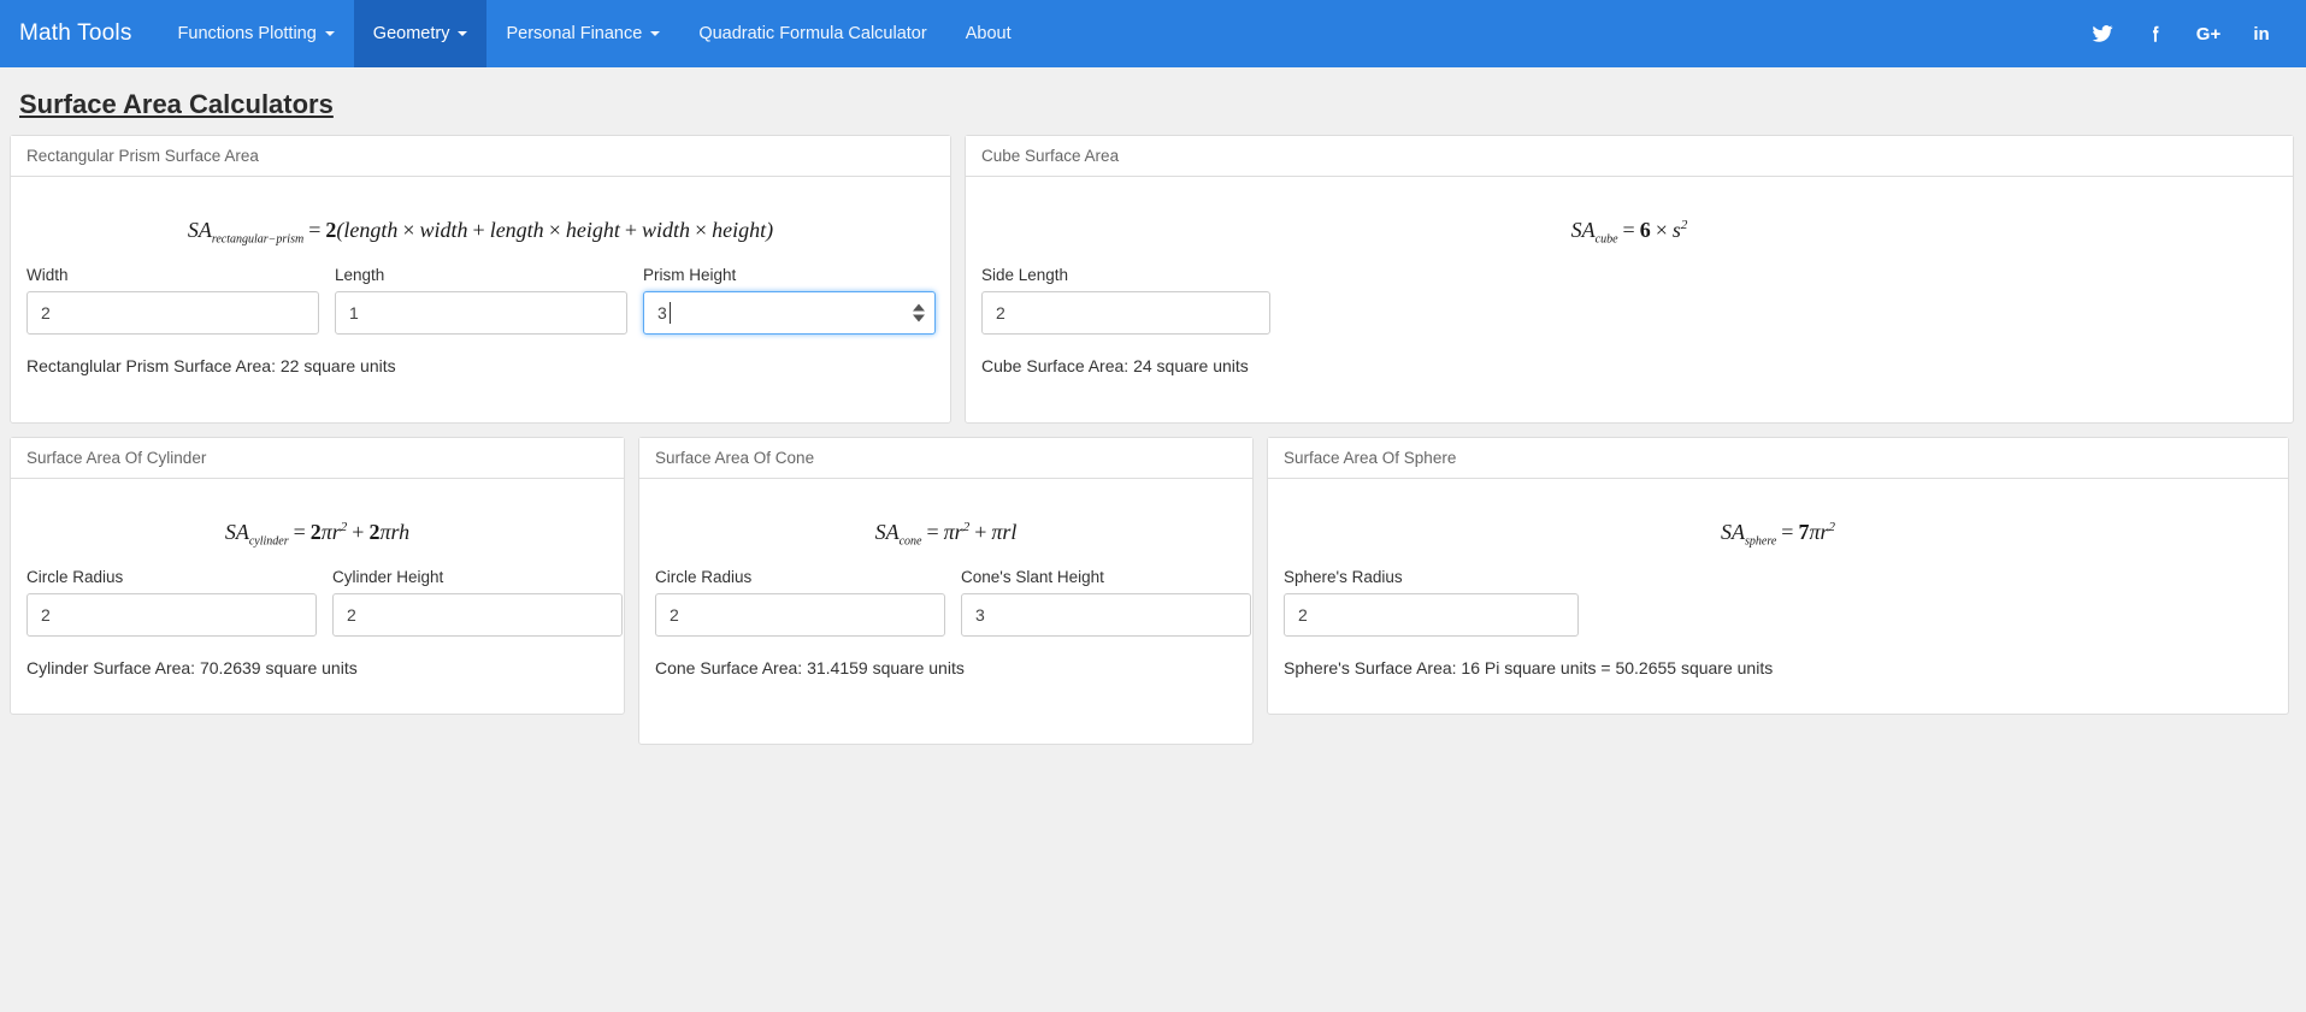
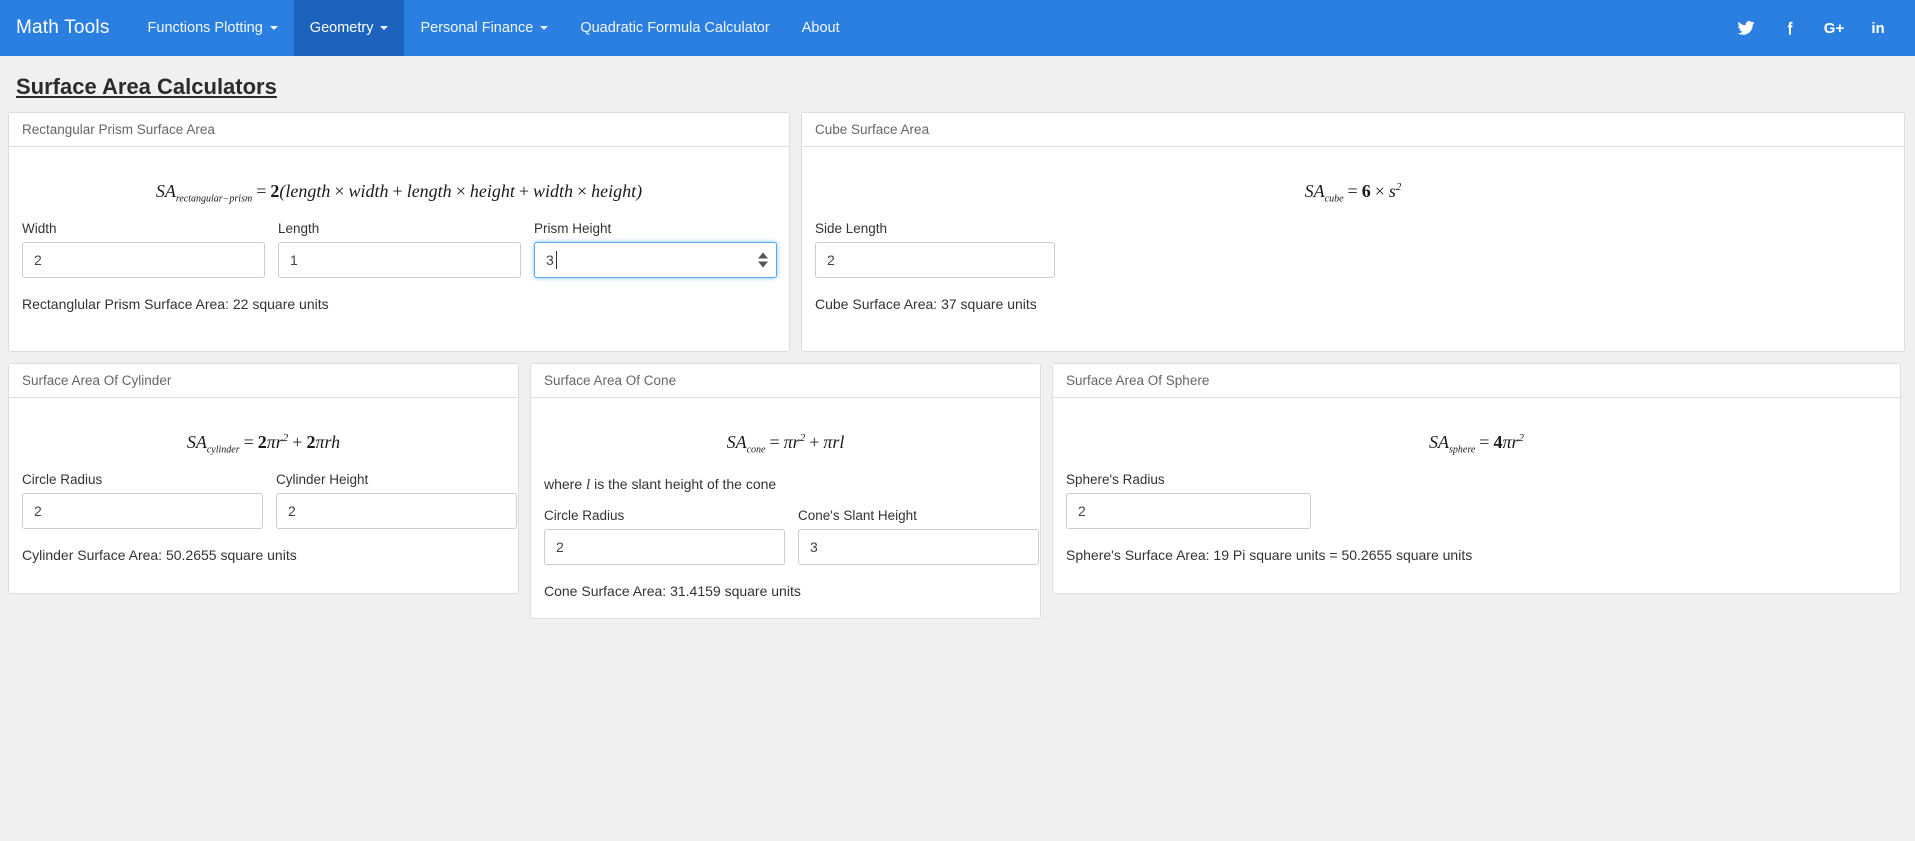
  Math Tools
  Functions Plotting
  Geometry
  Personal Finance
  Quadratic Formula Calculator
  About
  G+
  in
  Surface Area Calculators
  Rectangular Prism Surface Area
  SArectangular−prism= 2(length × width + length × height + width × height)
  Width
  2
  Length
  1
  Prism Height
  3
  Rectanglular Prism Surface Area: 22 square units
  Cube Surface Area
  SAcube= 6 × s2
  Side Length
  2
- Cube Surface Area: 24 square units
+ Cube Surface Area: 37 square units
  Surface Area Of Cylinder
  SAcylinder= 2πr2 + 2πrh
  Circle Radius
  2
  Cylinder Height
  2
- Cylinder Surface Area: 70.2639 square units
+ Cylinder Surface Area: 50.2655 square units
  Surface Area Of Cone
  SAcone= πr2 + πrl
+ where l is the slant height of the cone
  Circle Radius
  2
  Cone's Slant Height
  3
  Cone Surface Area: 31.4159 square units
  Surface Area Of Sphere
- SAsphere= 7πr2
+ SAsphere= 4πr2
  Sphere's Radius
  2
- Sphere's Surface Area: 16 Pi square units = 50.2655 square units
+ Sphere's Surface Area: 19 Pi square units = 50.2655 square units
